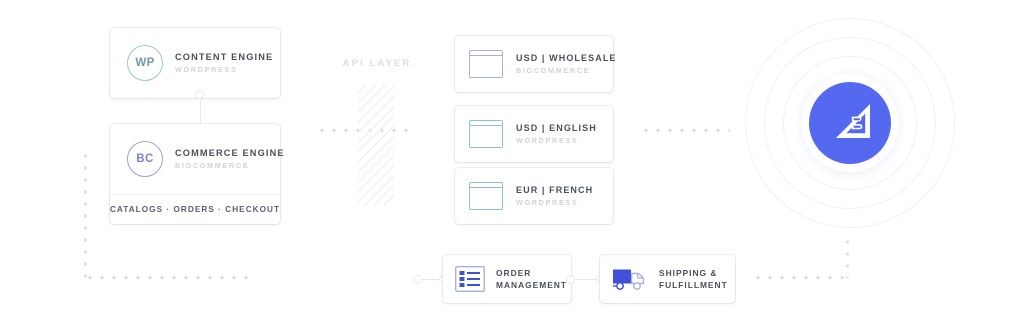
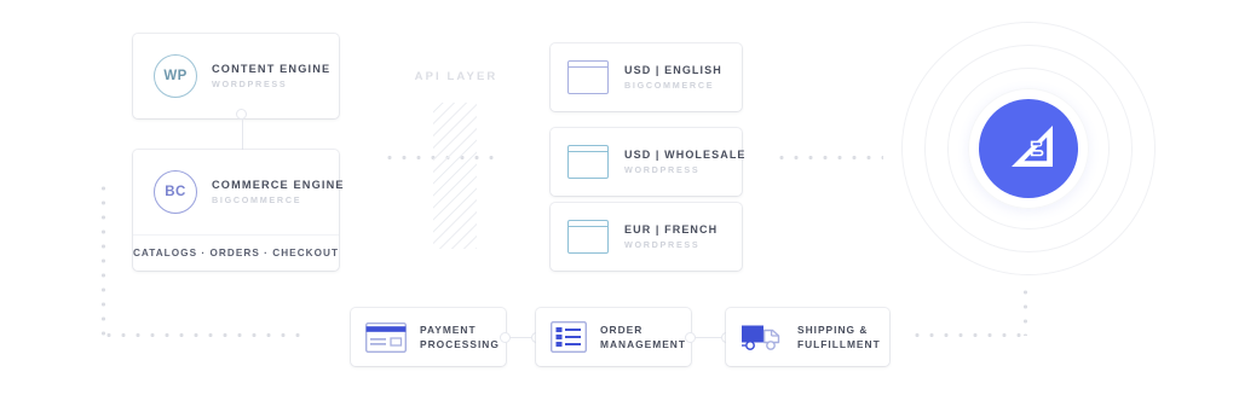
  WP
  CONTENT ENGINE
  WORDPRESS
  BC
  COMMERCE ENGINE
  BIGCOMMERCE
  CATALOGS · ORDERS · CHECKOUT
  API LAYER
- USD | WHOLESALE
+ USD | ENGLISH
  BIGCOMMERCE
- USD | ENGLISH
+ USD | WHOLESALE
  WORDPRESS
  EUR | FRENCH
  WORDPRESS
+ PAYMENT
+ PROCESSING
  ORDER
  MANAGEMENT
  SHIPPING &
  FULFILLMENT
